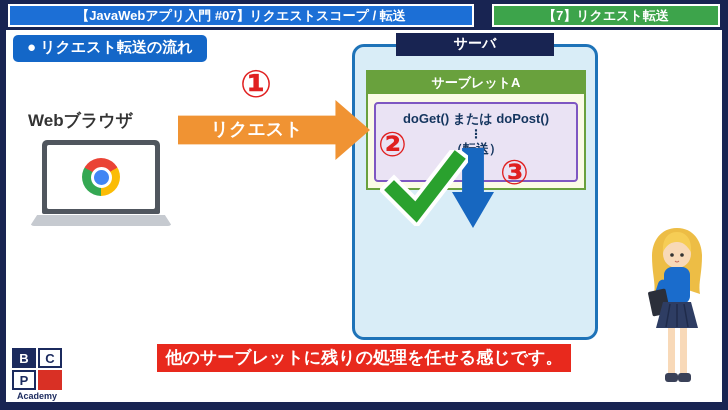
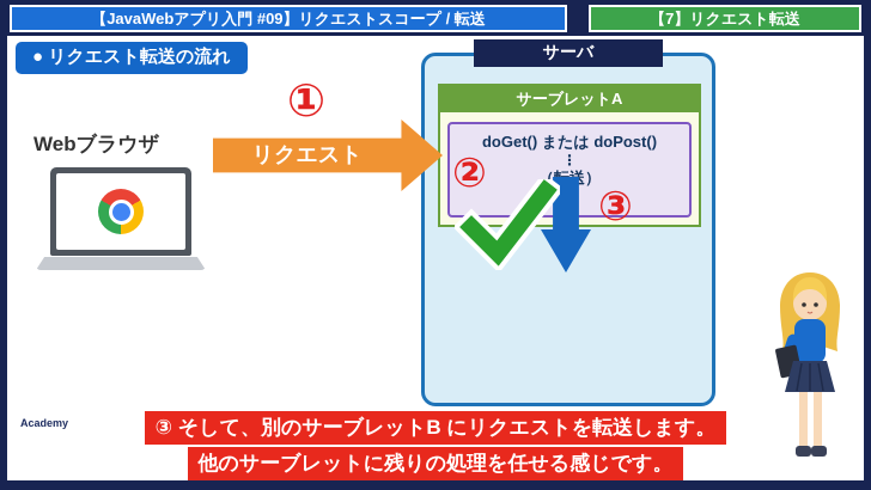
- 【JavaWebアプリ入門 #07】リクエストスコープ / 転送
+ 【JavaWebアプリ入門 #09】リクエストスコープ / 転送
  【7】リクエスト転送
  ● リクエスト転送の流れ
  サーバ
  サーブレットA
  doGet() または doPost()
  ⋮
  ①
  ②
  ③
  Webブラウザ
  リクエスト
+ ③ そして、別のサーブレットB にリクエストを転送します。
  他のサーブレットに残りの処理を任せる感じです。
- B
- C
- P
  Academy
